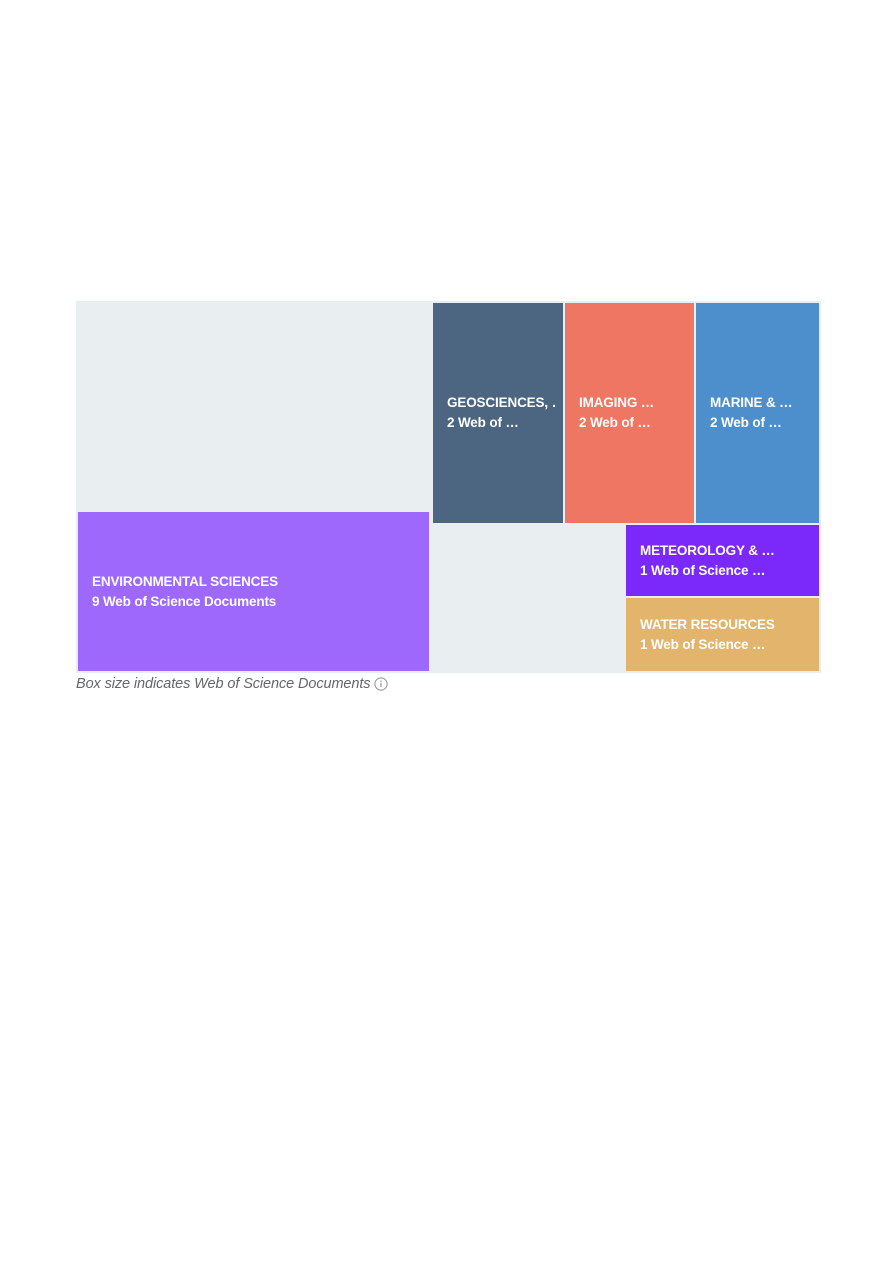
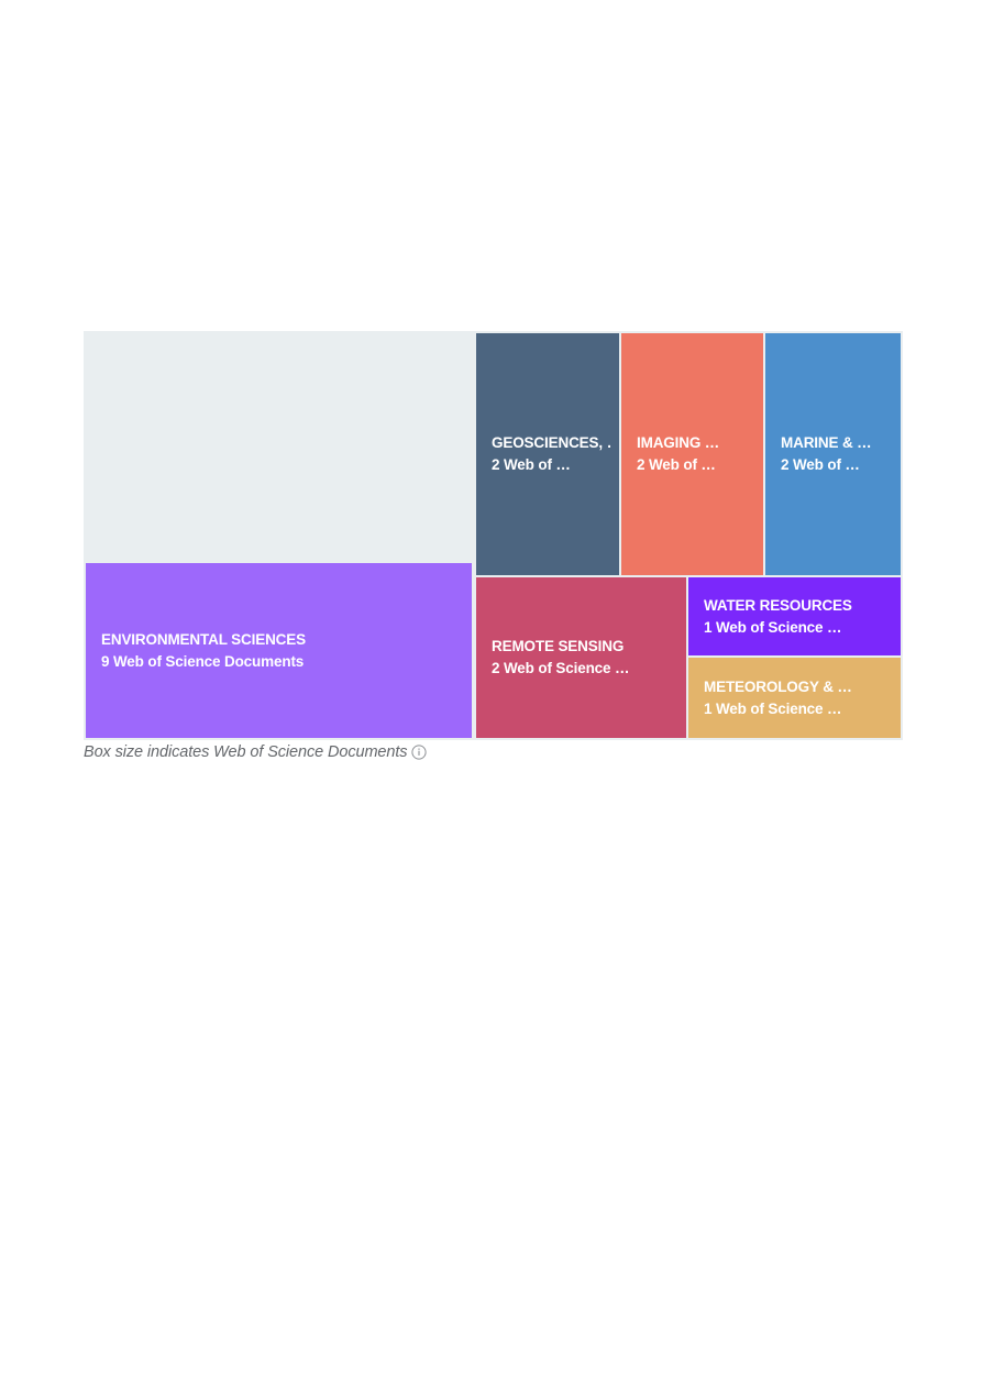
  GEOSCIENCES,
  2 Web of …
  IMAGING …
  2 Web of …
  MARINE & …
  2 Web of …
  ENVIRONMENTAL SCIENCES
  9 Web of Science Documents
+ REMOTE SENSING
+ 2 Web of Science …
- METEOROLOGY & …
+ WATER RESOURCES
  1 Web of Science …
- WATER RESOURCES
+ METEOROLOGY & …
  1 Web of Science …
  Box size indicates Web of Science Documents
